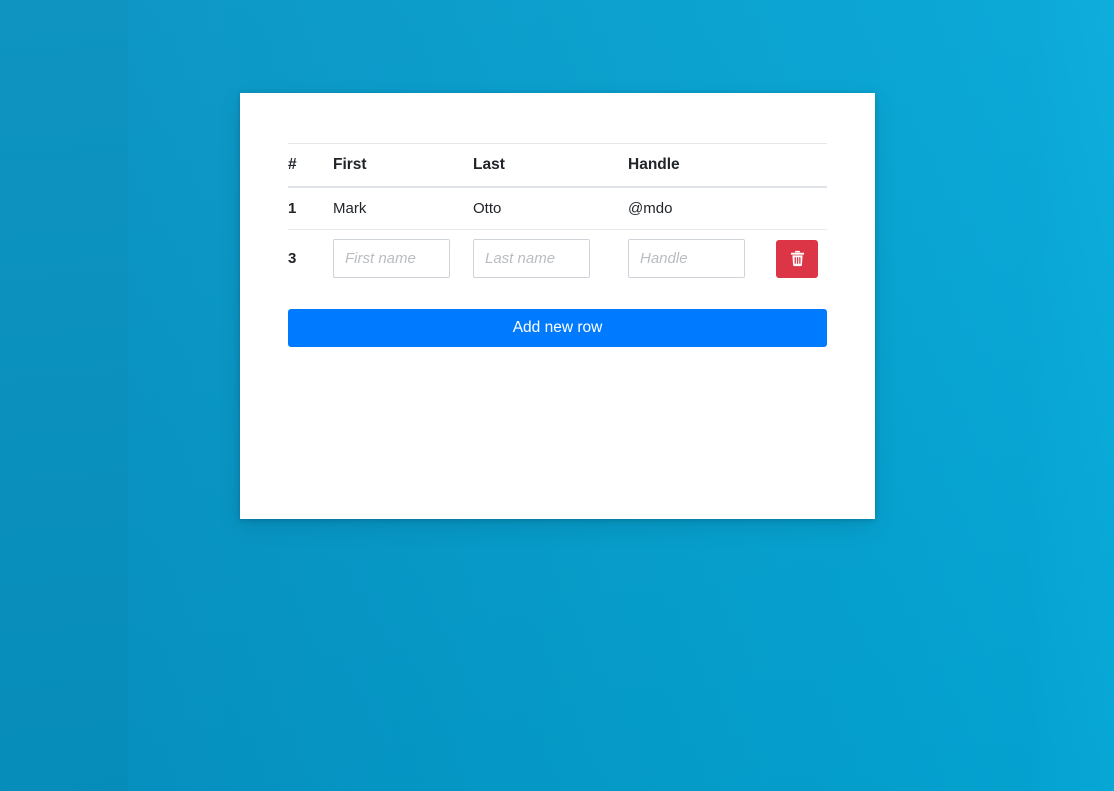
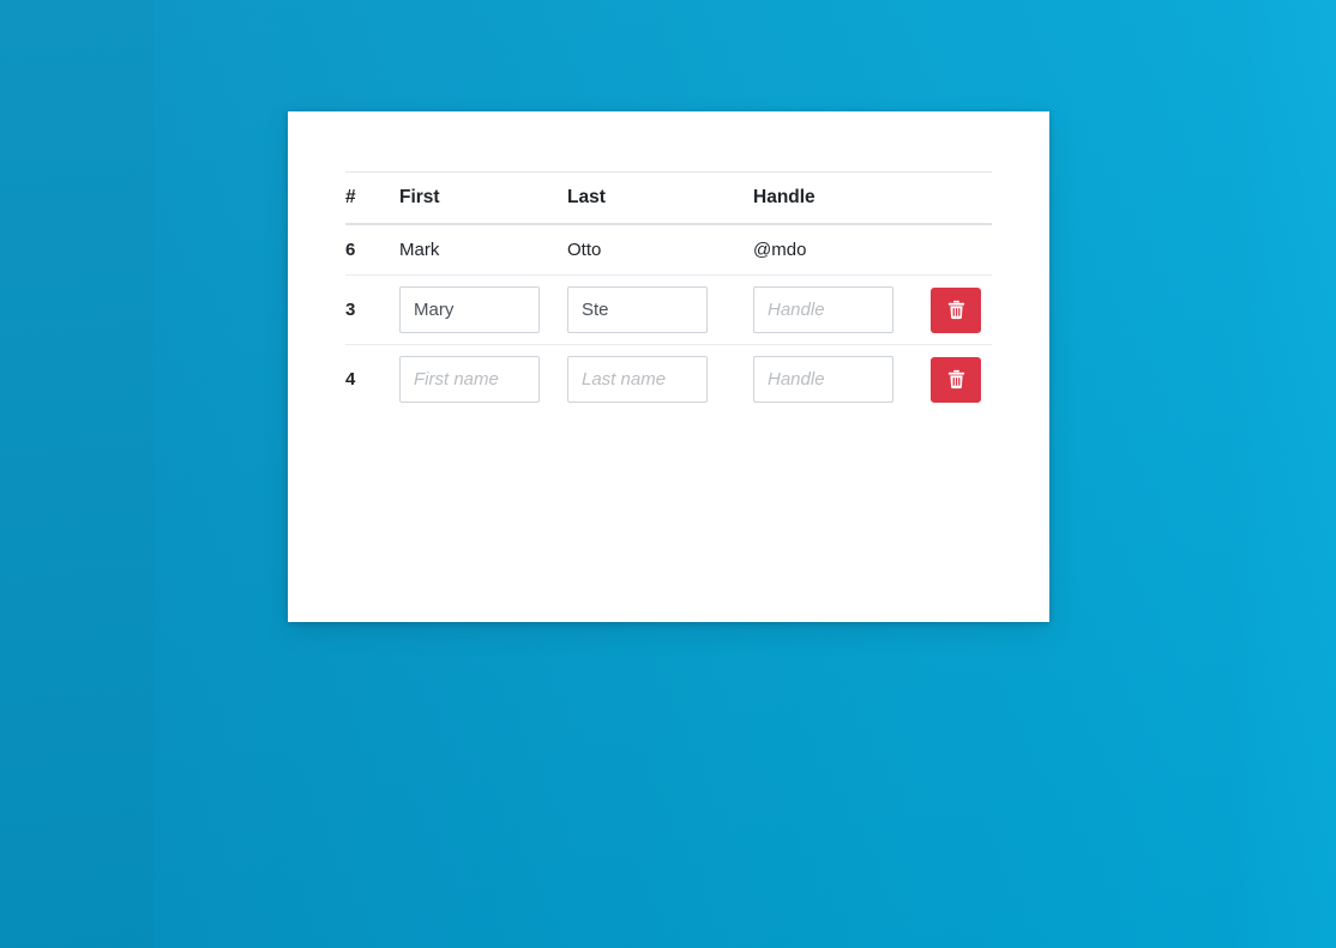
  #	First	Last	Handle
- 1	Mark	Otto	@mdo
+ 6	Mark	Otto	@mdo
+ 3	Mary	Ste	Handle
- 3	First name	Last name	Handle
+ 4	First name	Last name	Handle
- Add new row
